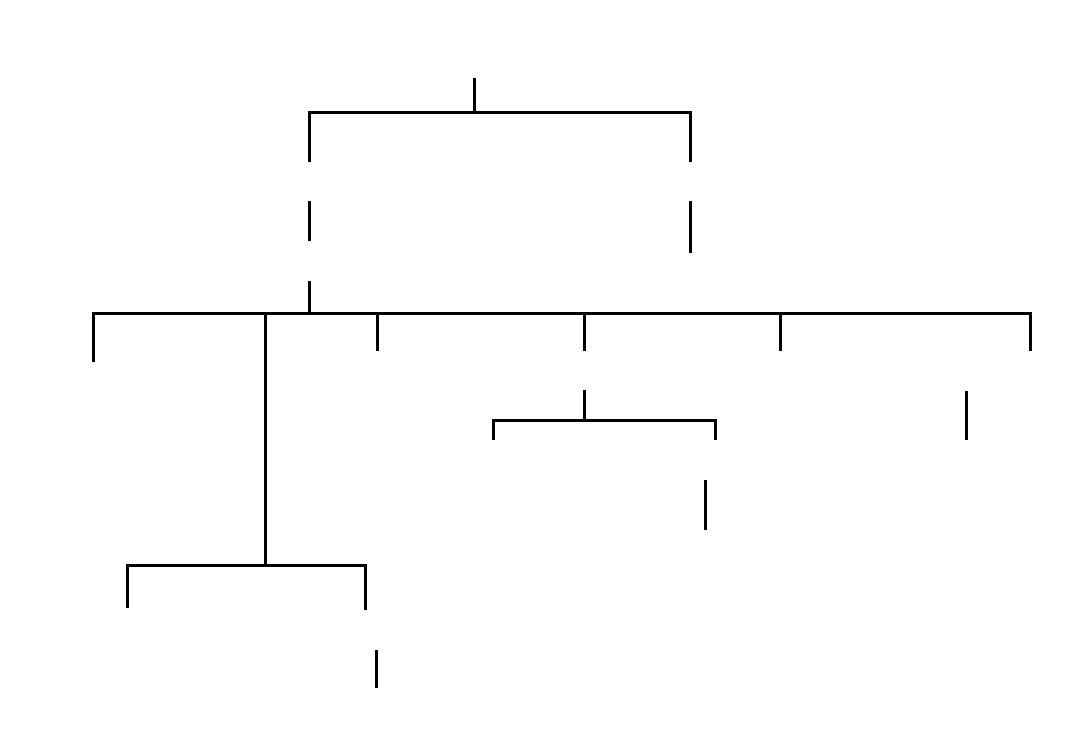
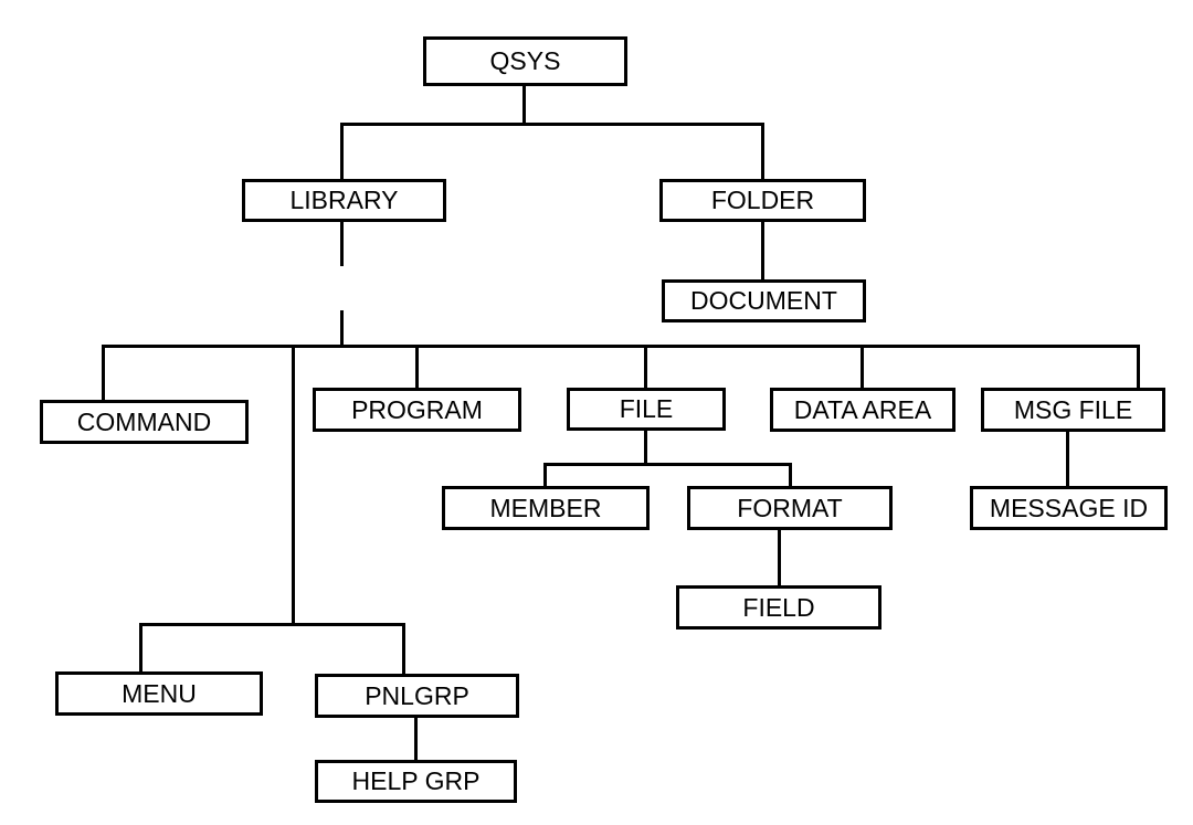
+ QSYS
+ LIBRARY
+ FOLDER
+ DOCUMENT
+ COMMAND
+ PROGRAM
+ FILE
+ DATA AREA
+ MSG FILE
+ MEMBER
+ FORMAT
+ MESSAGE ID
+ FIELD
+ MENU
+ PNLGRP
+ HELP GRP
